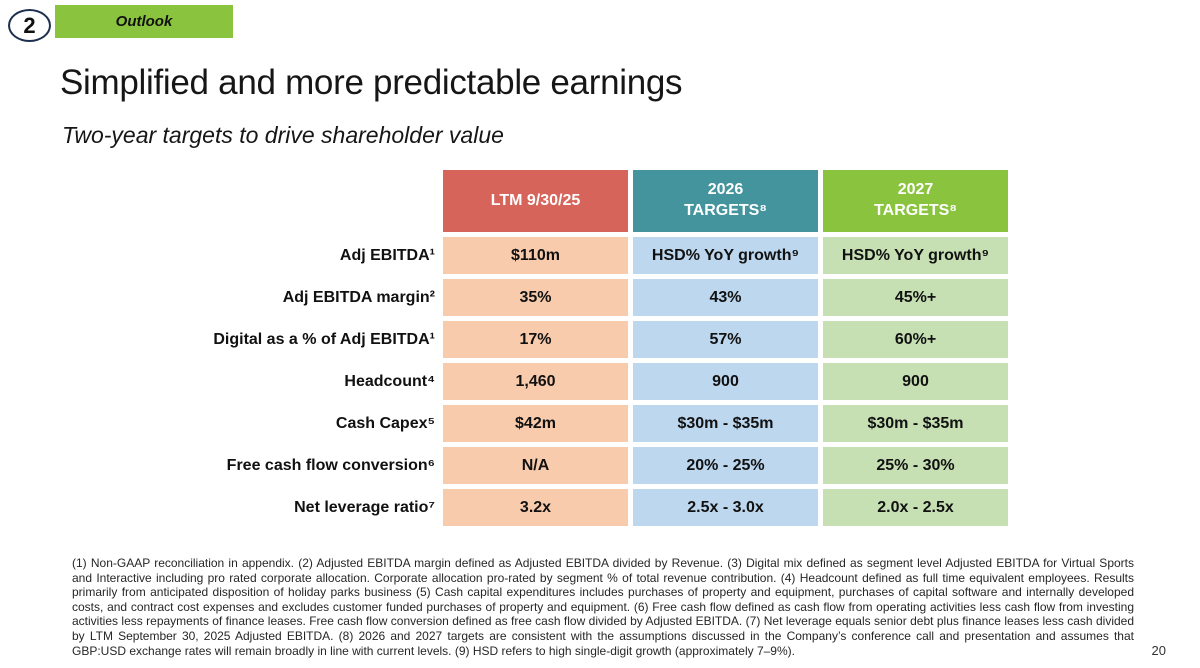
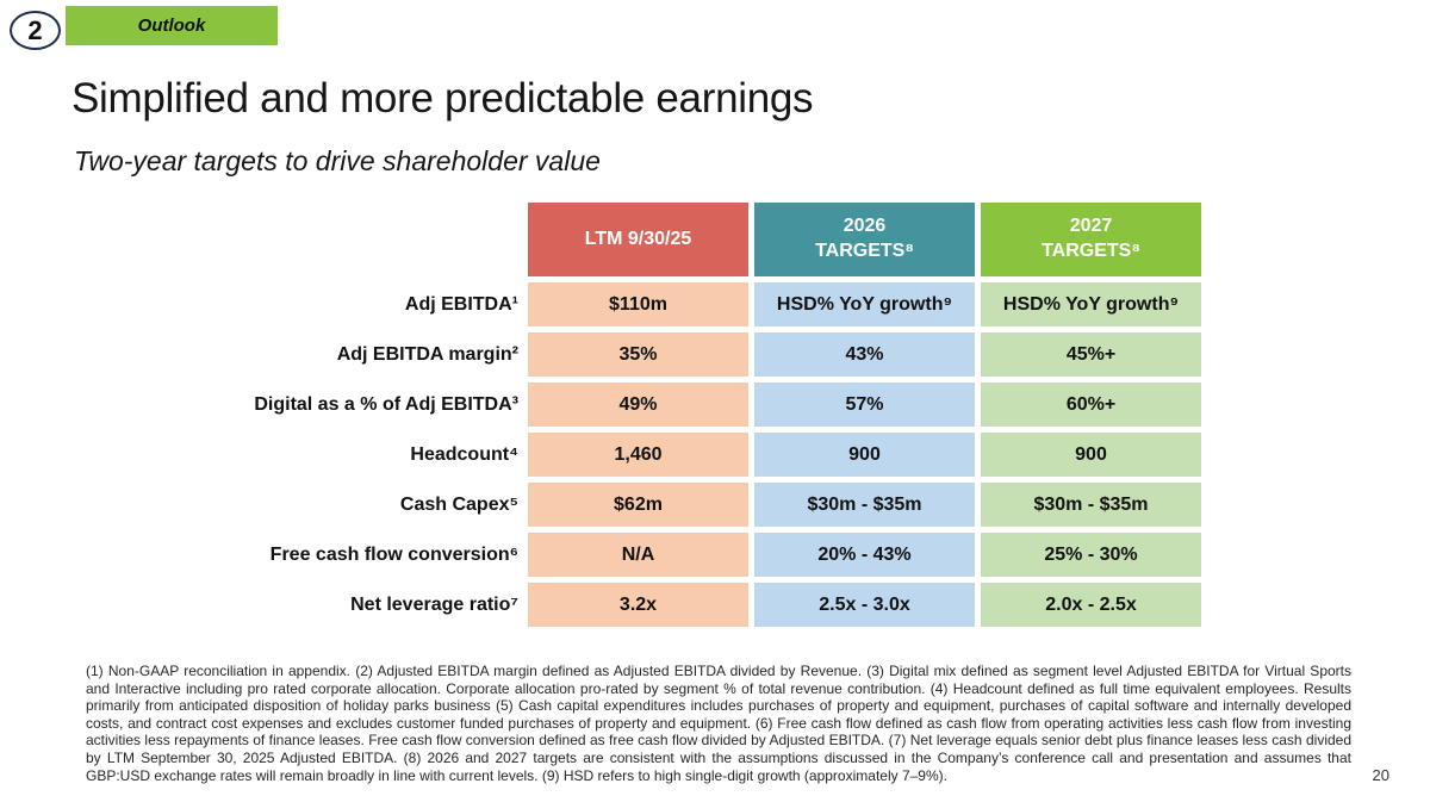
  2
  Outlook
  Simplified and more predictable earnings
  Two-year targets to drive shareholder value
  LTM 9/30/25
  2026
  TARGETS⁸
  2027
  TARGETS⁸
  Adj EBITDA¹
  $110m
  HSD% YoY growth⁹
  HSD% YoY growth⁹
  Adj EBITDA margin²
  35%
  43%
  45%+
- Digital as a % of Adj EBITDA¹
+ Digital as a % of Adj EBITDA³
- 17%
+ 49%
  57%
  60%+
  Headcount⁴
  1,460
  900
  900
  Cash Capex⁵
- $42m
+ $62m
  $30m - $35m
  $30m - $35m
  Free cash flow conversion⁶
  N/A
- 20% - 25%
+ 20% - 43%
  25% - 30%
  Net leverage ratio⁷
  3.2x
  2.5x - 3.0x
  2.0x - 2.5x
  (1) Non-GAAP reconciliation in appendix. (2) Adjusted EBITDA margin defined as Adjusted EBITDA divided by Revenue. (3) Digital mix defined as segment level Adjusted EBITDA for Virtual Sports and Interactive including pro rated corporate allocation. Corporate allocation pro-rated by segment % of total revenue contribution. (4) Headcount defined as full time equivalent employees. Results primarily from anticipated disposition of holiday parks business (5) Cash capital expenditures includes purchases of property and equipment, purchases of capital software and internally developed costs, and contract cost expenses and excludes customer funded purchases of property and equipment. (6) Free cash flow defined as cash flow from operating activities less cash flow from investing activities less repayments of finance leases. Free cash flow conversion defined as free cash flow divided by Adjusted EBITDA. (7) Net leverage equals senior debt plus finance leases less cash divided by LTM September 30, 2025 Adjusted EBITDA. (8) 2026 and 2027 targets are consistent with the assumptions discussed in the Company’s conference call and presentation and assumes that GBP:USD exchange rates will remain broadly in line with current levels. (9) HSD refers to high single-digit growth (approximately 7–9%).
  20
